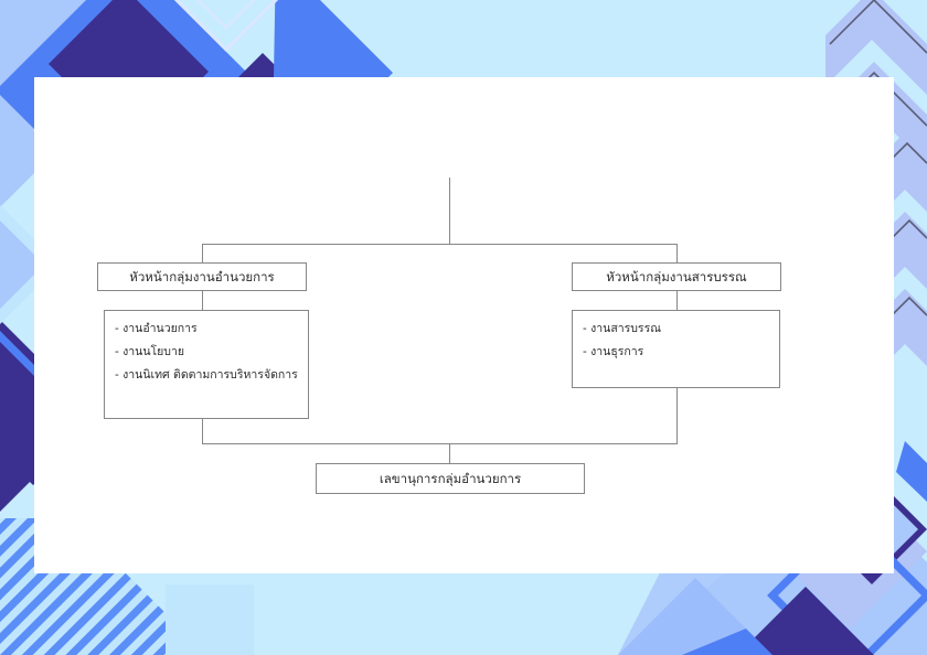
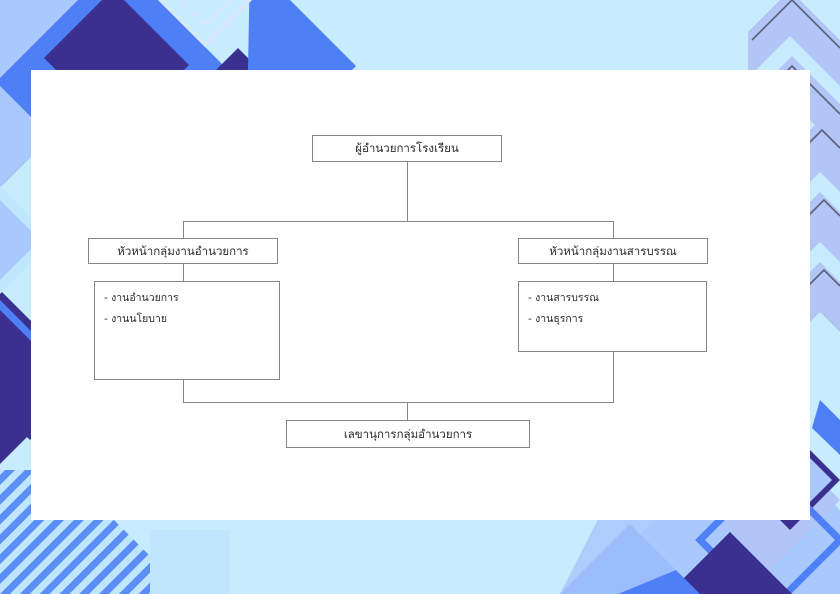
+ ผู้อำนวยการโรงเรียน
  หัวหน้ากลุ่มงานอำนวยการ
  หัวหน้ากลุ่มงานสารบรรณ
  - งานอำนวยการ
  - งานนโยบาย
- - งานนิเทศ ติดตามการบริหารจัดการ
  - งานสารบรรณ
  - งานธุรการ
  เลขานุการกลุ่มอำนวยการ
